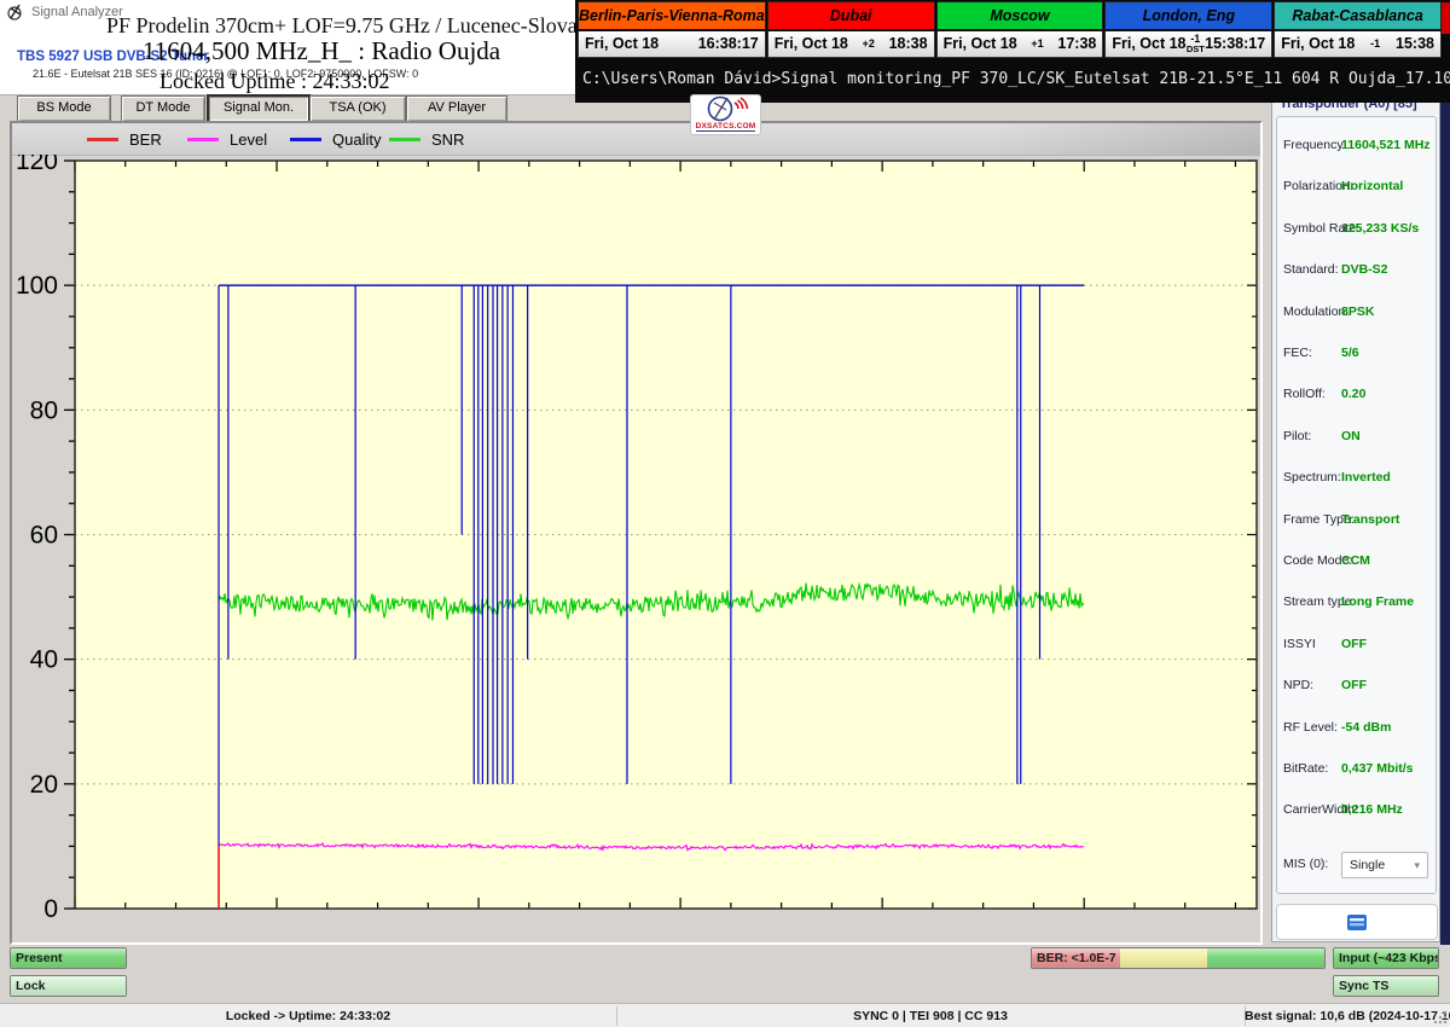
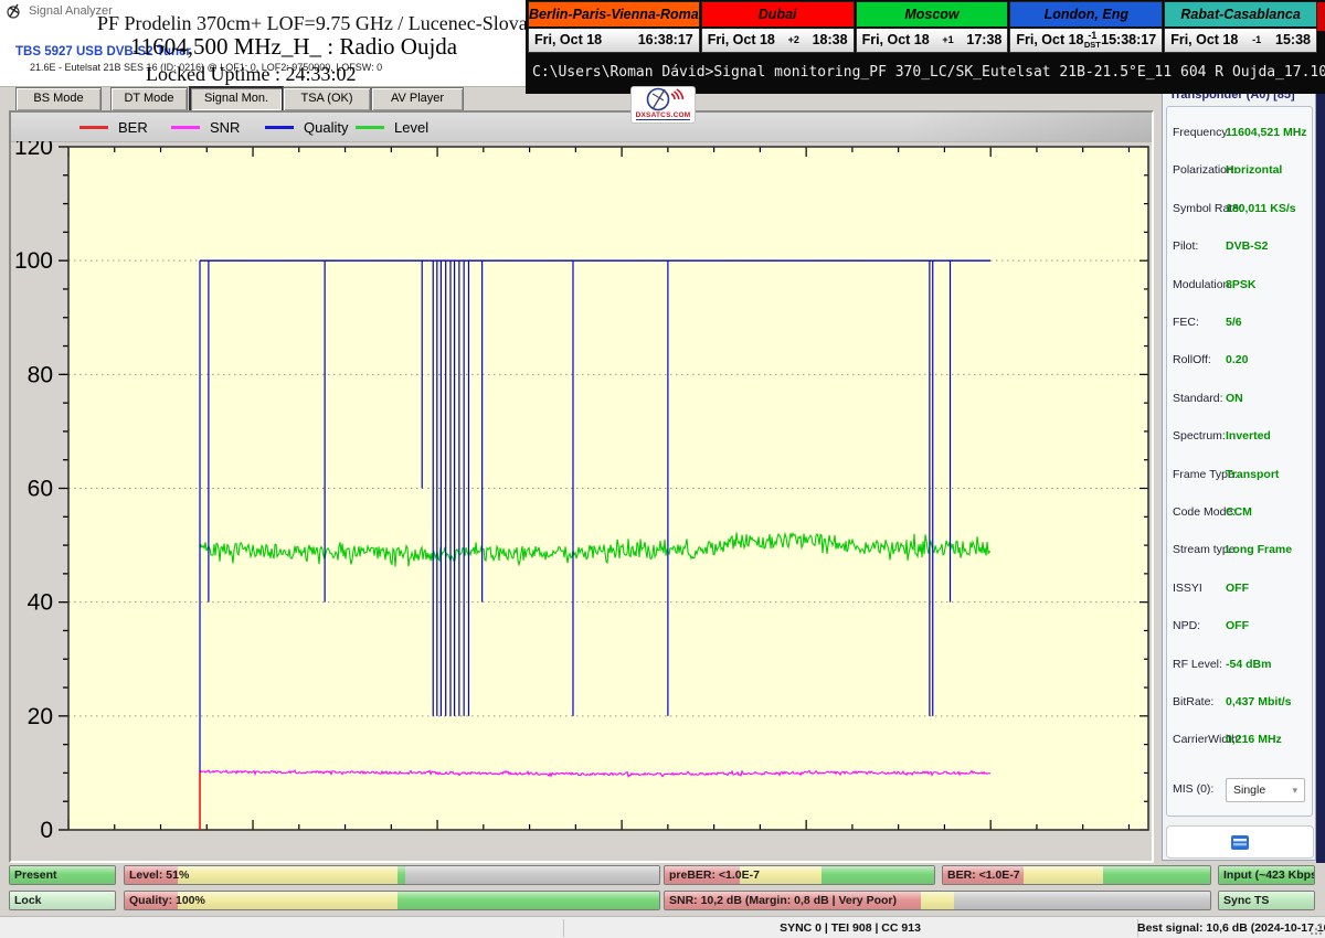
  Signal Analyzer
  PF Prodelin 370cm+ LOF=9.75 GHz / Lucenec-Slova
  TBS 5927 USB DVB-S2 Tuner
  11604,500 MHz_H_ : Radio Oujda
  21.6E - Eutelsat 21B SES 16 (ID: 0216) @ LOF1: 0, LOF2: 9750000, LOFSW: 0
  Locked Uptime : 24:33:02
  Berlin-Paris-Vienna-Roma
  Fri, Oct 18
  16:38:17
  Dubai
  Fri, Oct 18
  +2
  18:38
  Moscow
  Fri, Oct 18
  +1
  17:38
  London, Eng
  Fri, Oct 18
  -1
  DST
  15:38:17
  Rabat-Casablanca
  Fri, Oct 18
  -1
  15:38
  C:\Users\Roman Dávid>Signal monitoring_PF 370_LC/SK_Eutelsat 21B-21.5°E_11 604 R Oujda_17.10
  BS Mode
  DT Mode
  Signal Mon.
  TSA (OK)
  AV Player
  BER
- Level
+ SNR
  Quality
- SNR
+ Level
  0
  20
  40
  60
  80
  100
  120
  Transponder (A0) [85]
  Frequency:
  11604,521 MHz
  Polarization:
  Horizontal
  Symbol Rate:
- 125,233 KS/s
+ 180,011 KS/s
- Standard:
+ Pilot:
  DVB-S2
  Modulation:
  8PSK
  FEC:
  5/6
  RollOff:
  0.20
- Pilot:
+ Standard:
  ON
  Spectrum:
  Inverted
  Frame Type:
  Transport
  Code Mode:
  CCM
  Stream type:
  Long Frame
  ISSYI
  OFF
  NPD:
  OFF
  RF Level:
  -54 dBm
  BitRate:
  0,437 Mbit/s
  CarrierWidth:
  0,216 MHz
  MIS (0):
  Single
  ▾
  Present
+ Level: 51%
+ preBER: <1.0E-7
  BER: <1.0E-7
  Input (~423 Kbps
  Lock
+ Quality: 100%
+ SNR: 10,2 dB (Margin: 0,8 dB | Very Poor)
  Sync TS
- Locked -> Uptime: 24:33:02
  SYNC 0 | TEI 908 | CC 913
  Best signal: 10,6 dB (2024-10-1
